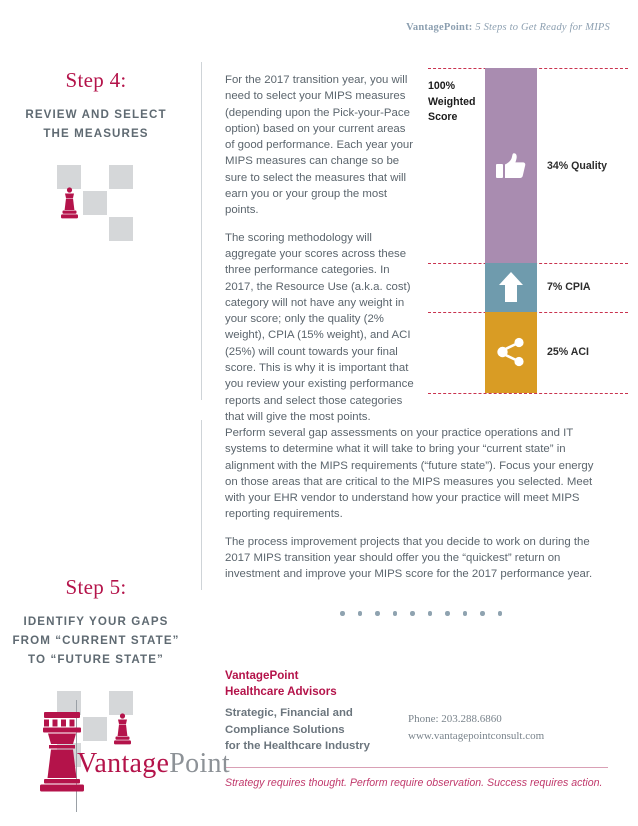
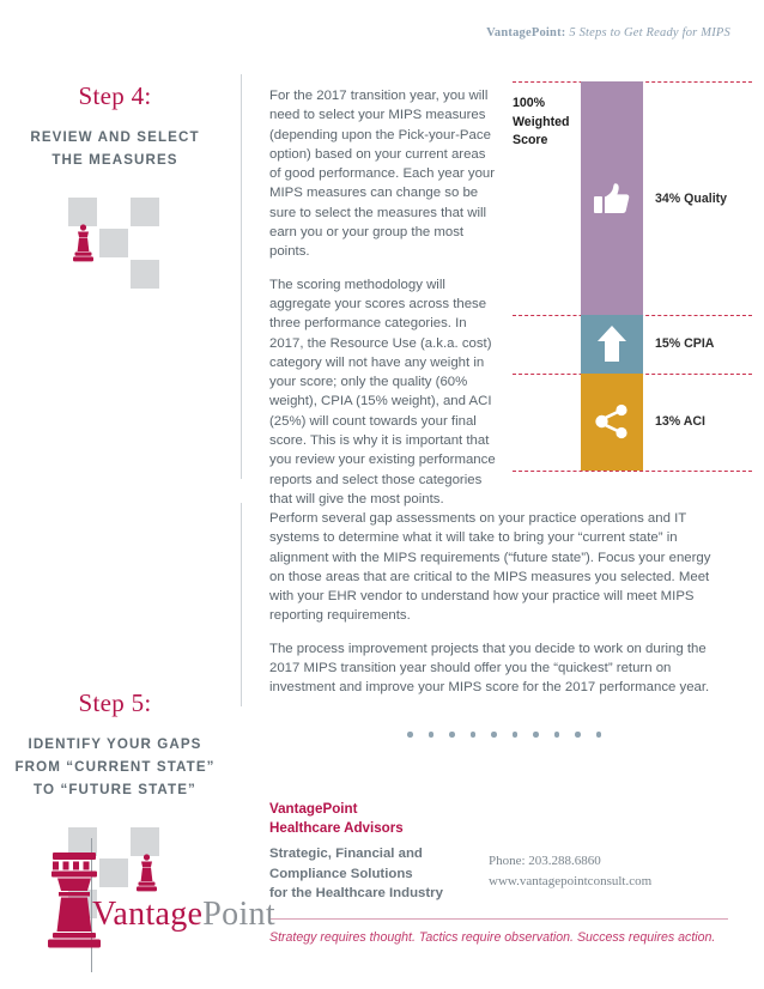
  VantagePoint: 5 Steps to Get Ready for MIPS
  Step 4:
  REVIEW AND SELECT
  THE MEASURES
  For the 2017 transition year, you will need to select your MIPS measures (depending upon the Pick-your-Pace option) based on your current areas of good performance. Each year your MIPS measures can change so be sure to select the measures that will earn you or your group the most points.
- The scoring methodology will aggregate your scores across these three performance categories. In 2017, the Resource Use (a.k.a. cost) category will not have any weight in your score; only the quality (2% weight), CPIA (15% weight), and ACI (25%) will count towards your final score. This is why it is important that you review your existing performance reports and select those categories that will give the most points.
+ The scoring methodology will aggregate your scores across these three performance categories. In 2017, the Resource Use (a.k.a. cost) category will not have any weight in your score; only the quality (60% weight), CPIA (15% weight), and ACI (25%) will count towards your final score. This is why it is important that you review your existing performance reports and select those categories that will give the most points.
  100%
  Weighted
  Score
  34% Quality
- 7% CPIA
+ 15% CPIA
- 25% ACI
+ 13% ACI
  Step 5:
  IDENTIFY YOUR GAPS
  FROM “CURRENT STATE”
  TO “FUTURE STATE”
  Perform several gap assessments on your practice operations and IT systems to determine what it will take to bring your “current state” in alignment with the MIPS requirements (“future state”). Focus your energy on those areas that are critical to the MIPS measures you selected. Meet with your EHR vendor to understand how your practice will meet MIPS reporting requirements.
  The process improvement projects that you decide to work on during the 2017 MIPS transition year should offer you the “quickest” return on investment and improve your MIPS score for the 2017 performance year.
  VantagePoint
  Healthcare Advisors
  Strategic, Financial and
  Compliance Solutions
  for the Healthcare Industry
  Phone: 203.288.6860
  www.vantagepointconsult.com
- Strategy requires thought. Perform require observation. Success requires action.
+ Strategy requires thought. Tactics require observation. Success requires action.
  VantagePoint
